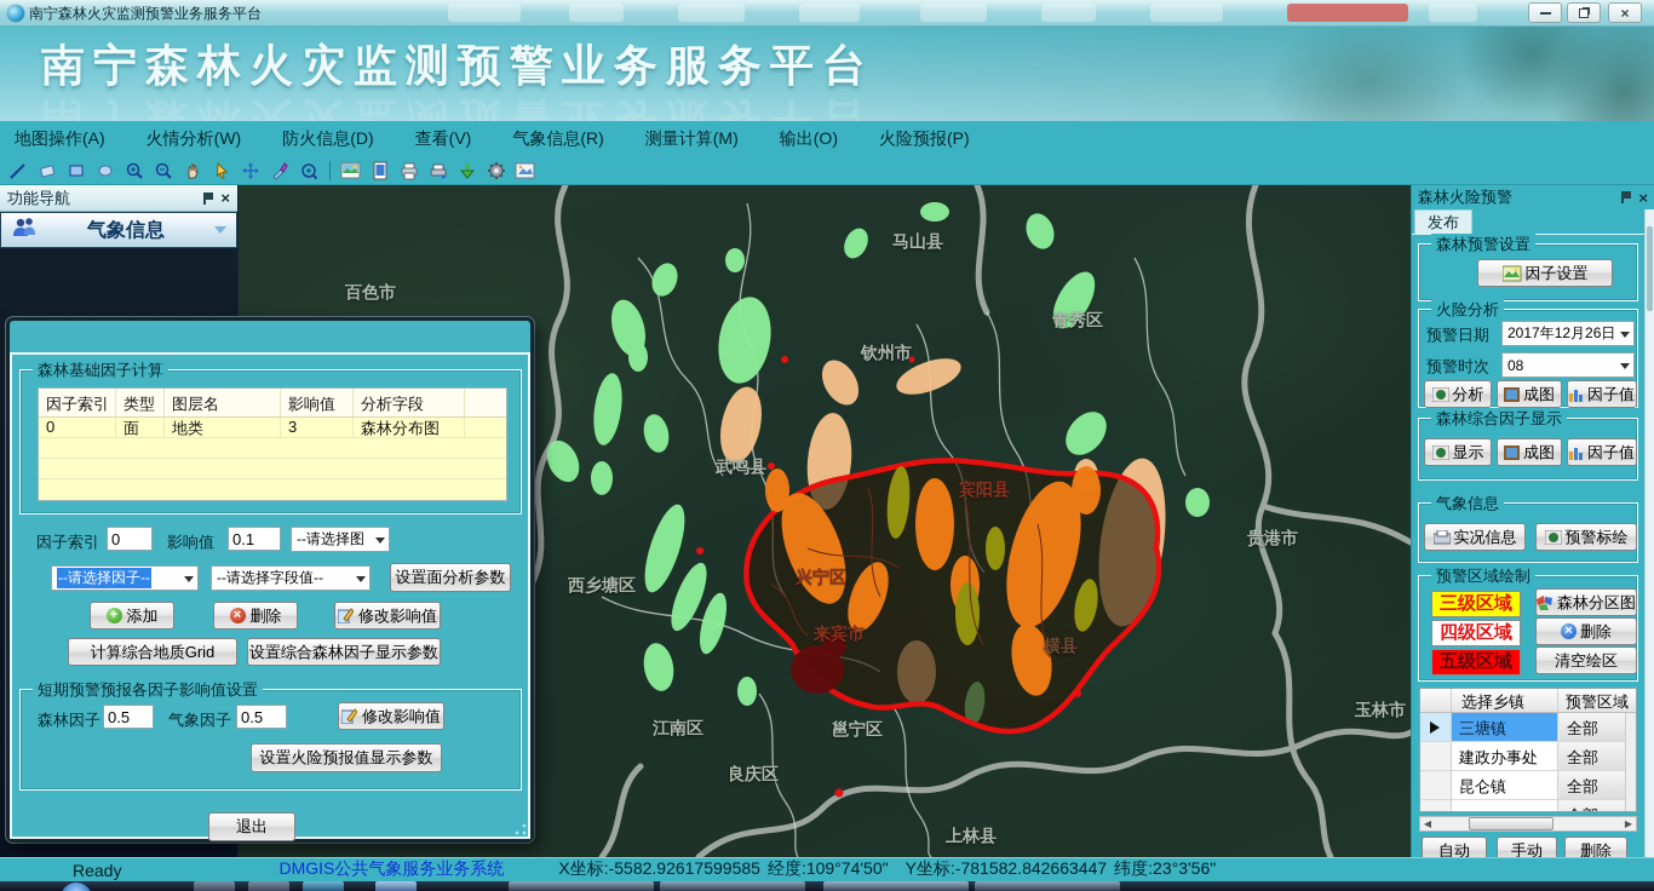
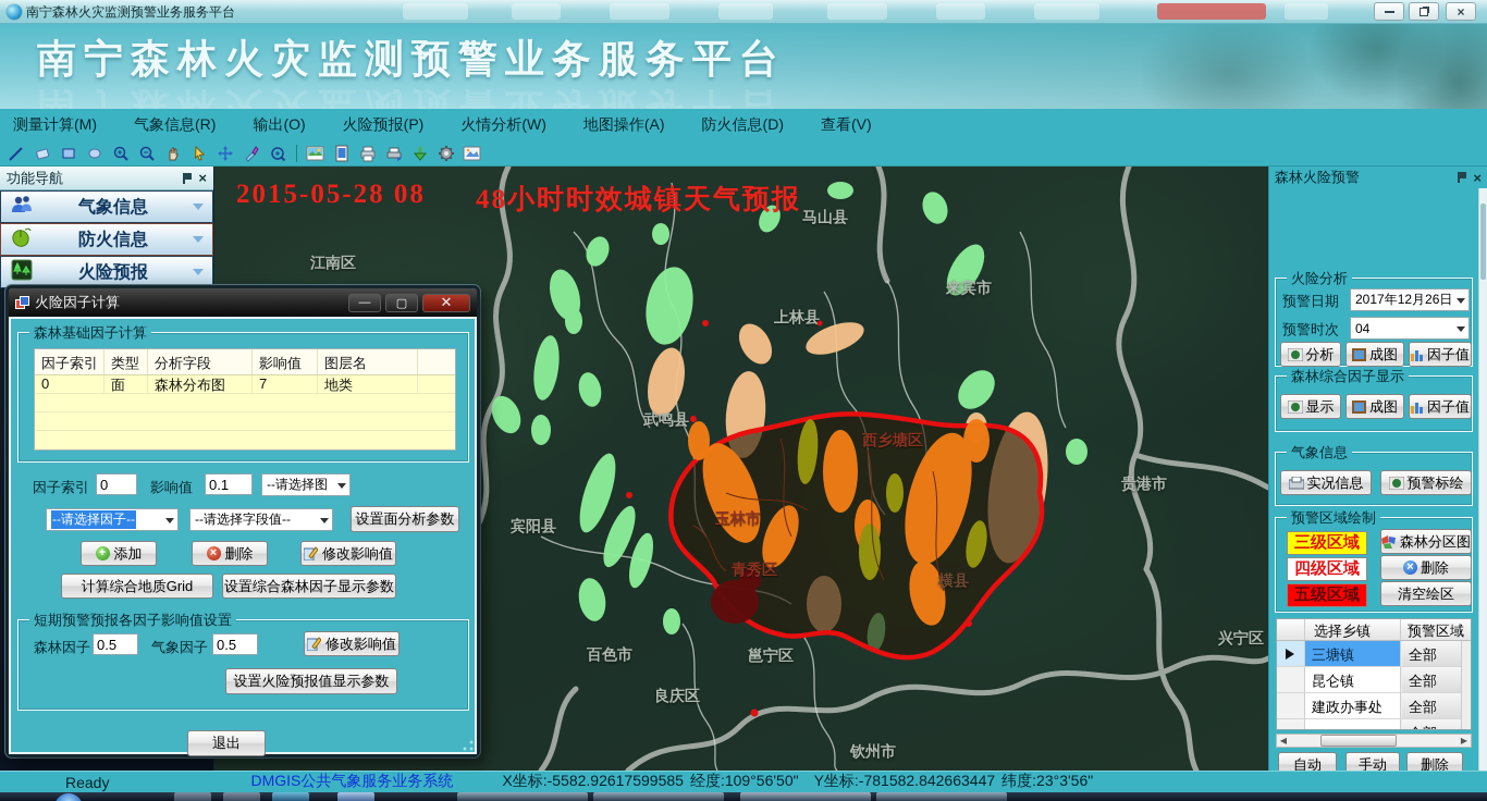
  南宁森林火灾监测预警业务服务平台
  ×
  南宁森林火灾监测预警业务服务平台
- 地图操作(A)
+ 测量计算(M)
- 火情分析(W)
+ 气象信息(R)
- 防火信息(D)
+ 输出(O)
- 查看(V)
+ 火险预报(P)
- 气象信息(R)
+ 火情分析(W)
- 测量计算(M)
+ 地图操作(A)
- 输出(O)
+ 防火信息(D)
- 火险预报(P)
+ 查看(V)
  功能导航
  ×
  气象信息
+ 防火信息
+ 火险预报
+ 2015-05-28 08
+ 48小时时效城镇天气预报
- 百色市
+ 江南区
  马山县
- 青秀区
+ 来宾市
- 钦州市
+ 上林县
  武鸣县
- 宾阳县
+ 西乡塘区
  贵港市
- 西乡塘区
+ 宾阳县
- 兴宁区
+ 玉林市
- 来宾市
+ 青秀区
  横县
- 玉林市
+ 兴宁区
- 江南区
+ 百色市
  邕宁区
  良庆区
- 上林县
+ 钦州市
  森林火险预警
  ×
- 发布
- 森林预警设置
- 因子设置
  火险分析
  预警日期
  2017年12月26日
  预警时次
- 08
+ 04
  分析
  成图
  因子值
  森林综合因子显示
  显示
  成图
  因子值
  气象信息
  实况信息
  预警标绘
  预警区域绘制
  三级区域
  四级区域
  五级区域
  森林分区图
  ×
  删除
  清空绘区
  选择乡镇
  预警区域
  三塘镇
  全部
- 建政办事处
+ 昆仑镇
  全部
- 昆仑镇
+ 建政办事处
  全部
  ◀
  ▶
  自动
  手动
  删除
+ 火险因子计算
+ —
+ ▢
+ ✕
  森林基础因子计算
  因子索引
  类型
- 图层名
+ 分析字段
  影响值
- 分析字段
+ 图层名
  0
  面
- 地类
+ 森林分布图
- 3
+ 7
- 森林分布图
+ 地类
  因子索引
  0
  影响值
  0.1
  --请选择图
  --请选择因子--
  --请选择字段值--
  设置面分析参数
  +
  添加
  ×
  删除
  修改影响值
  计算综合地质Grid
  设置综合森林因子显示参数
  短期预警预报各因子影响值设置
  森林因子
  0.5
  气象因子
  0.5
  修改影响值
  设置火险预报值显示参数
  退出
  Ready
  DMGIS公共气象服务业务系统
  X坐标:-5582.92617599585
- 经度:109°74'50"
+ 经度:109°56'50"
  Y坐标:-781582.842663447
  纬度:23°3'56"
